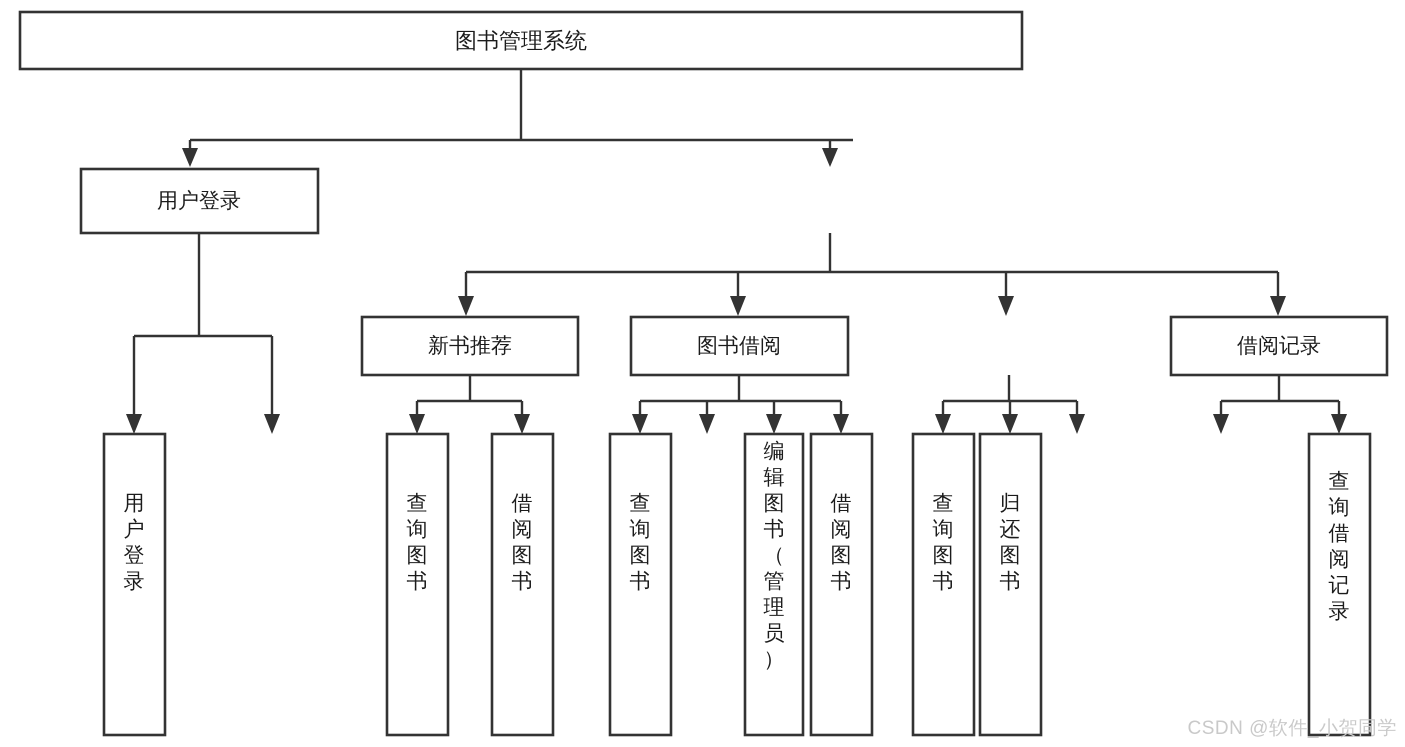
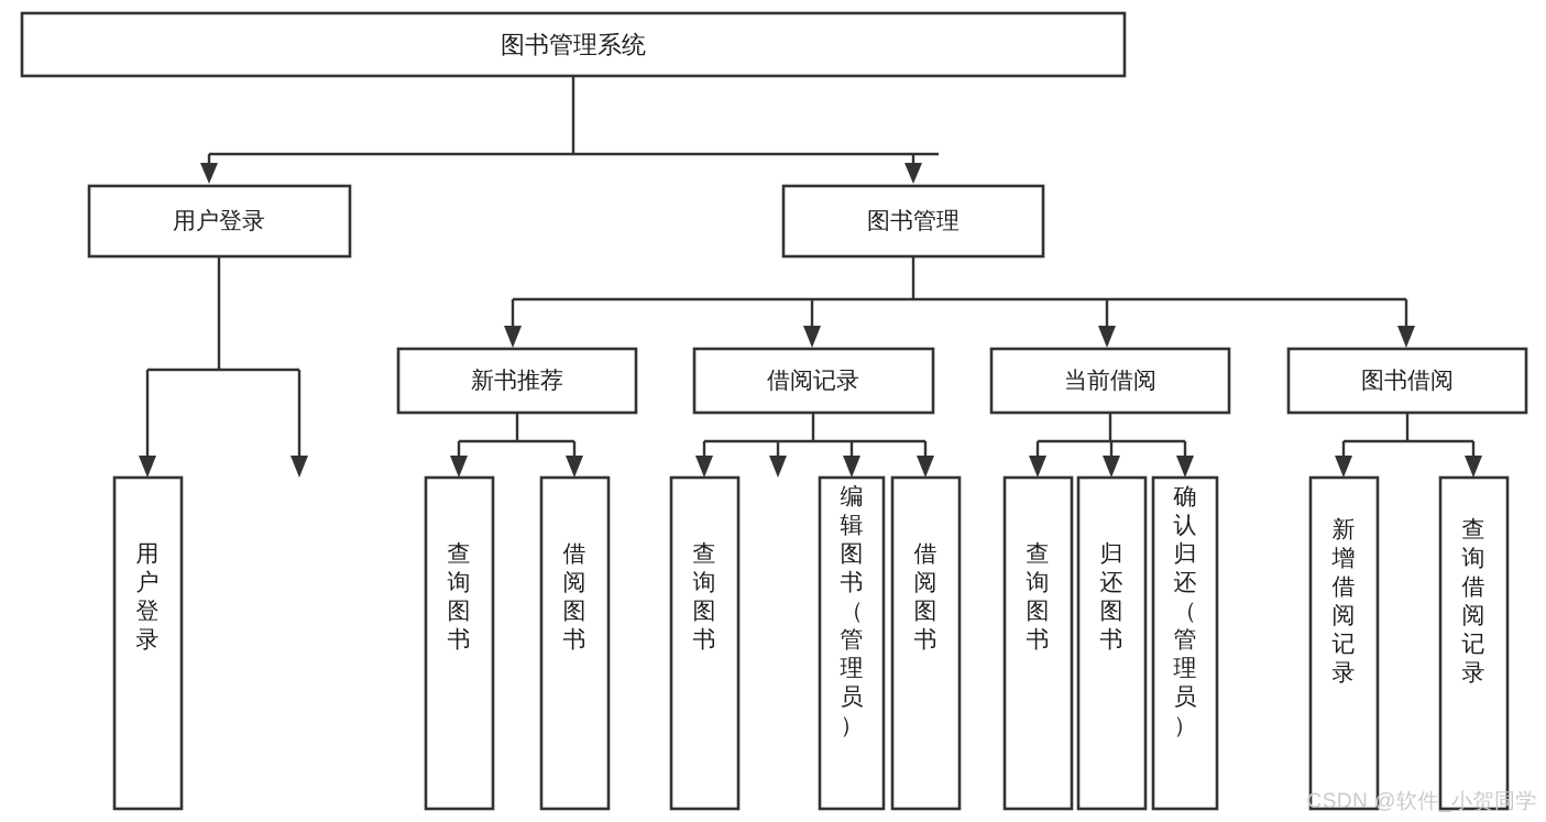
  图书管理系统
  用户登录
+ 图书管理
  新书推荐
- 图书借阅
+ 借阅记录
+ 当前借阅
- 借阅记录
+ 图书借阅
  用户登录
  查询图书
  借阅图书
  查询图书
  编辑图书（管理员）
  借阅图书
  查询图书
  归还图书
+ 确认归还（管理员）
+ 新增借阅记录
  查询借阅记录
  CSDN @软件_小贺同学
